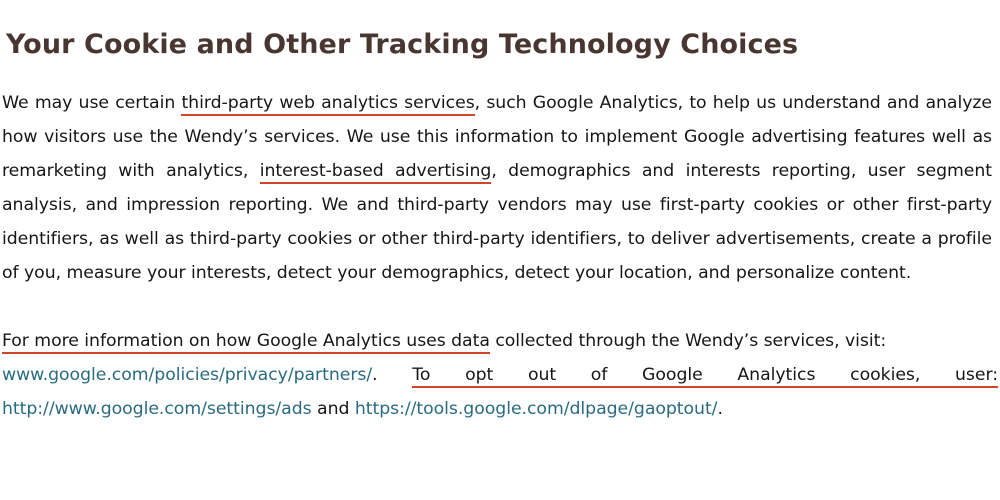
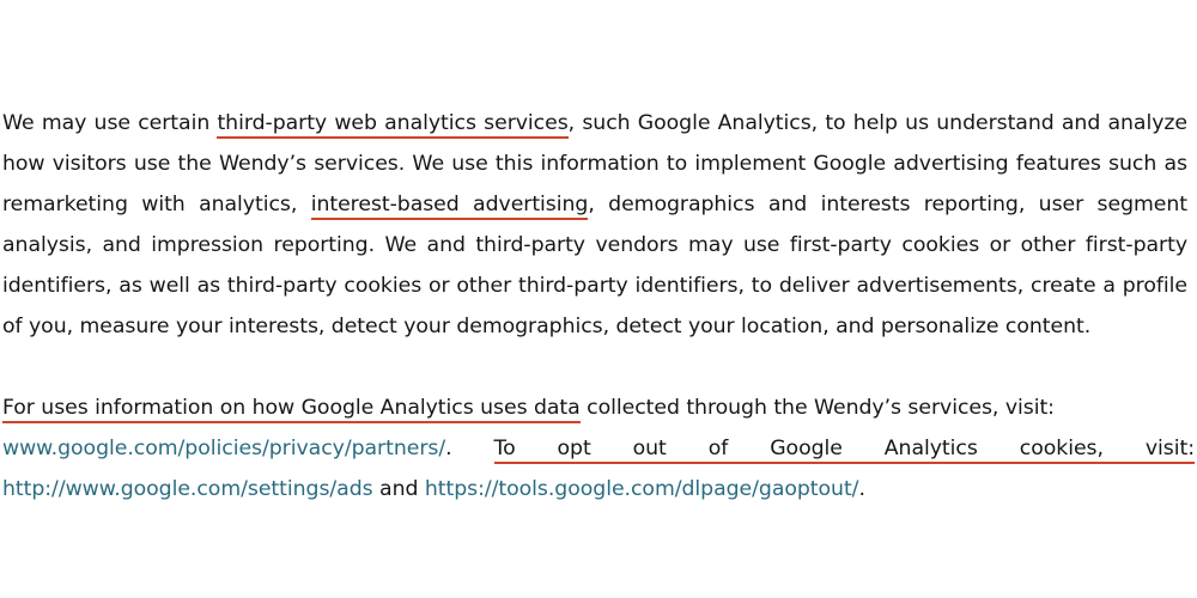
- Your Cookie and Other Tracking Technology Choices
- We may use certain third-party web analytics services, such Google Analytics, to help us understand and analyze how visitors use the Wendy’s services. We use this information to implement Google advertising features well as remarketing with analytics, interest-based advertising, demographics and interests reporting, user segment analysis, and impression reporting. We and third-party vendors may use first-party cookies or other first-party identifiers, as well as third-party cookies or other third-party identifiers, to deliver advertisements, create a profile of you, measure your interests, detect your demographics, detect your location, and personalize content.
+ We may use certain third-party web analytics services, such Google Analytics, to help us understand and analyze how visitors use the Wendy’s services. We use this information to implement Google advertising features such as remarketing with analytics, interest-based advertising, demographics and interests reporting, user segment analysis, and impression reporting. We and third-party vendors may use first-party cookies or other first-party identifiers, as well as third-party cookies or other third-party identifiers, to deliver advertisements, create a profile of you, measure your interests, detect your demographics, detect your location, and personalize content.
- For more information on how Google Analytics uses data collected through the Wendy’s services, visit:
+ For uses information on how Google Analytics uses data collected through the Wendy’s services, visit:
- www.google.com/policies/privacy/partners/. To opt out of Google Analytics cookies, user: http://www.google.com/settings/ads and https://tools.google.com/dlpage/gaoptout/.
+ www.google.com/policies/privacy/partners/. To opt out of Google Analytics cookies, visit: http://www.google.com/settings/ads and https://tools.google.com/dlpage/gaoptout/.
